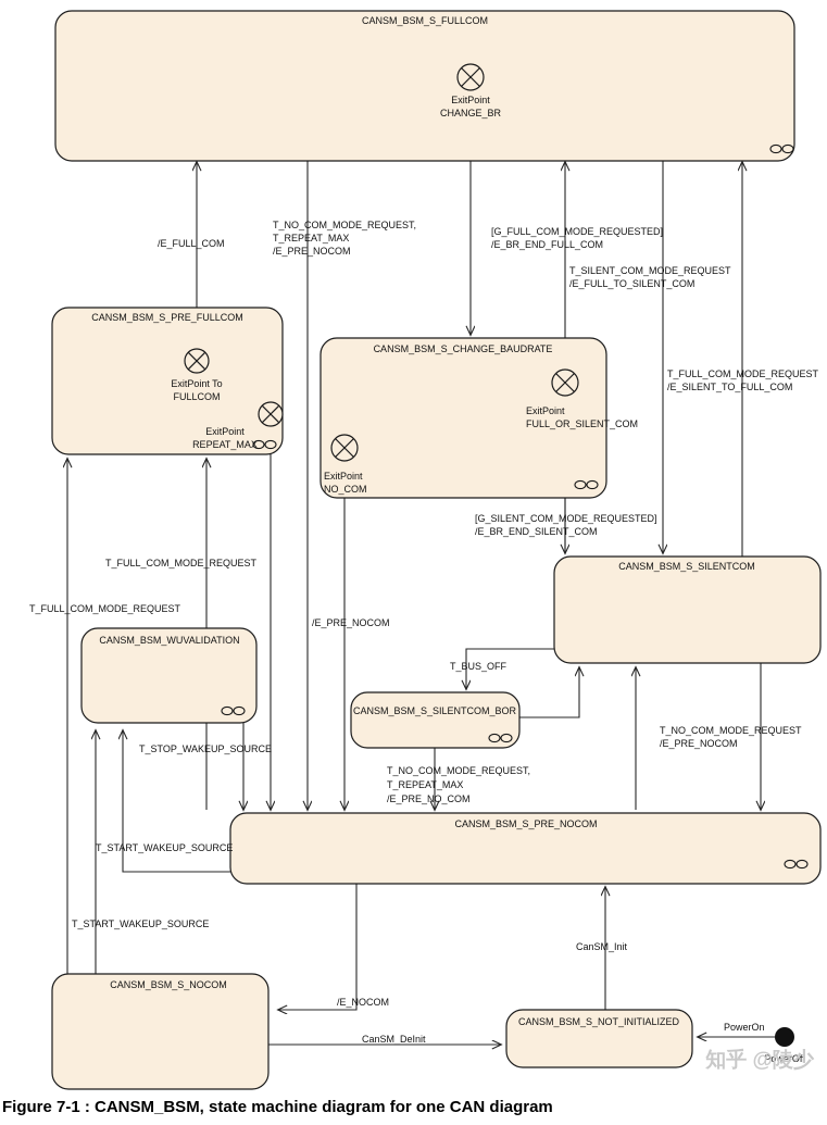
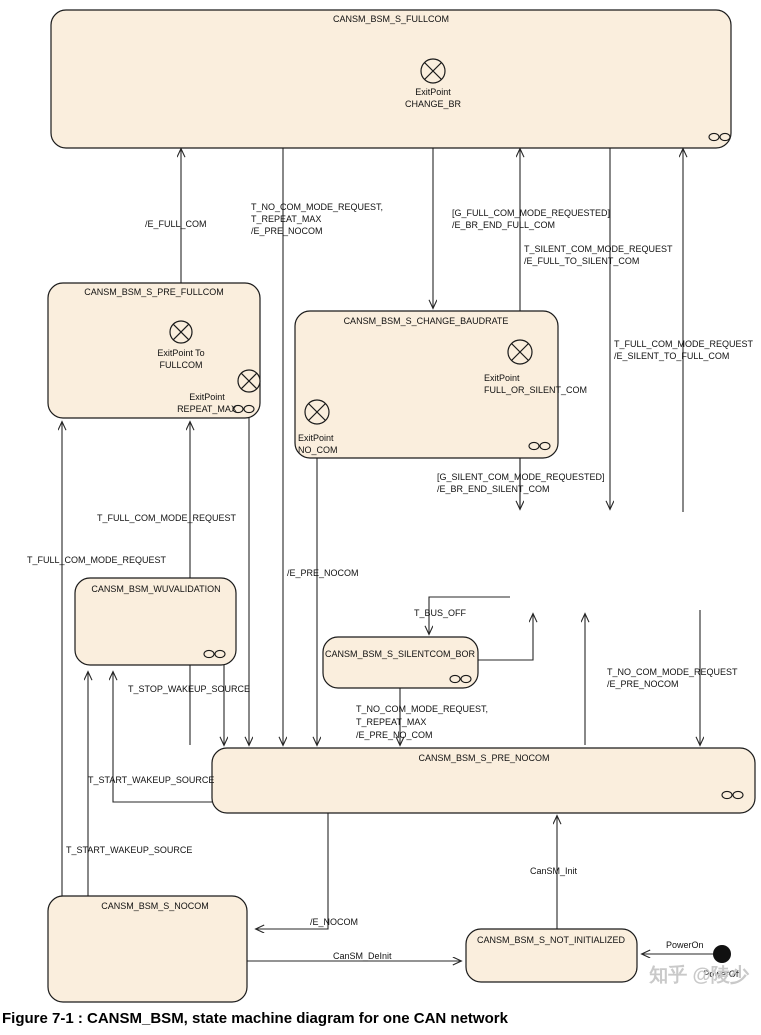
  CANSM_BSM_S_FULLCOM
  ExitPoint
  CHANGE_BR
  CANSM_BSM_S_PRE_FULLCOM
  ExitPoint To
  FULLCOM
  ExitPoint
  REPEAT_MAX
  CANSM_BSM_S_CHANGE_BAUDRATE
  ExitPoint
  FULL_OR_SILENT_COM
  ExitPoint
  NO_COM
- CANSM_BSM_S_SILENTCOM
  CANSM_BSM_WUVALIDATION
  CANSM_BSM_S_SILENTCOM_BOR
  CANSM_BSM_S_PRE_NOCOM
  CANSM_BSM_S_NOCOM
  CANSM_BSM_S_NOT_INITIALIZED
  PowerOff
  /E_FULL_COM
  T_NO_COM_MODE_REQUEST,
  T_REPEAT_MAX
  /E_PRE_NOCOM
  [G_FULL_COM_MODE_REQUESTED]
  /E_BR_END_FULL_COM
  T_SILENT_COM_MODE_REQUEST
  /E_FULL_TO_SILENT_COM
  T_FULL_COM_MODE_REQUEST
  /E_SILENT_TO_FULL_COM
  [G_SILENT_COM_MODE_REQUESTED]
  /E_BR_END_SILENT_COM
  T_FULL_COM_MODE_REQUEST
  T_FULL_COM_MODE_REQUEST
  /E_PRE_NOCOM
  T_BUS_OFF
  T_NO_COM_MODE_REQUEST
  /E_PRE_NOCOM
  T_STOP_WAKEUP_SOURCE
  T_NO_COM_MODE_REQUEST,
  T_REPEAT_MAX
  /E_PRE_NO_COM
  T_START_WAKEUP_SOURCE
  T_START_WAKEUP_SOURCE
  CanSM_Init
  /E_NOCOM
  CanSM_DeInit
  PowerOn
  知乎 @陵少
- Figure 7-1 : CANSM_BSM, state machine diagram for one CAN diagram
+ Figure 7-1 : CANSM_BSM, state machine diagram for one CAN network
